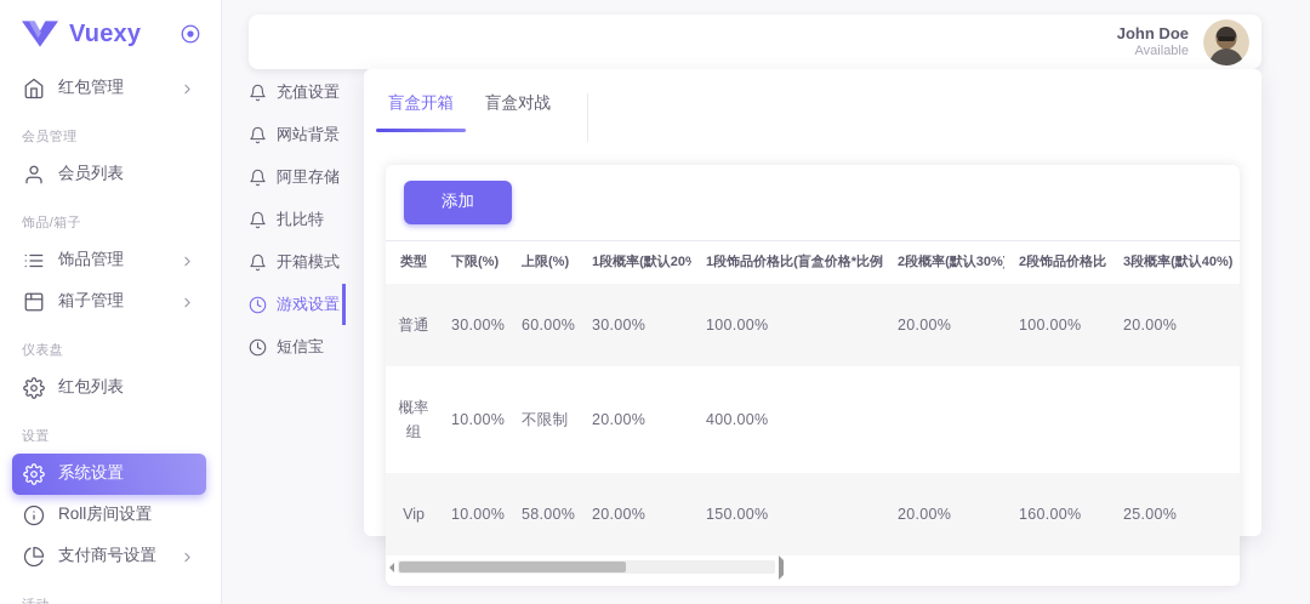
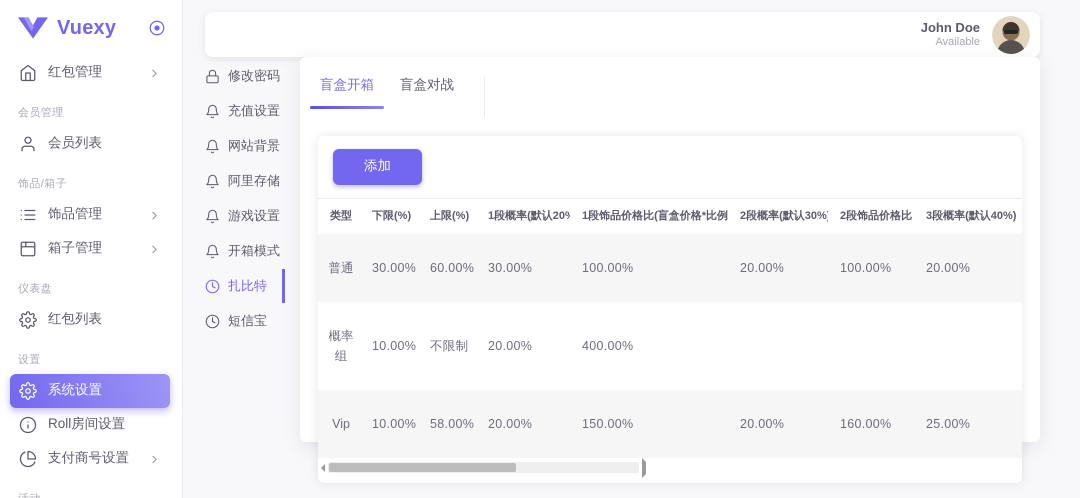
  Vuexy
  红包管理
  会员管理
  会员列表
  饰品/箱子
  饰品管理
  箱子管理
  仪表盘
  红包列表
  设置
  系统设置
  Roll房间设置
  支付商号设置
  John Doe
  Available
+ 修改密码
  充值设置
  网站背景
  阿里存储
- 扎比特
+ 游戏设置
  开箱模式
- 游戏设置
+ 扎比特
  短信宝
  盲盒开箱
  盲盒对战
  添加
  类型	下限(%)	上限(%)	1段概率(默认20%	1段饰品价格比(盲盒价格*比例	2段概率(默认30%	2段饰品价格比	3段概率(默认40%)
  普通	30.00%	60.00%	30.00%	100.00%	20.00%	100.00%	20.00%
  概率组	10.00%	不限制	20.00%	400.00%
  Vip	10.00%	58.00%	20.00%	150.00%	20.00%	160.00%	25.00%
